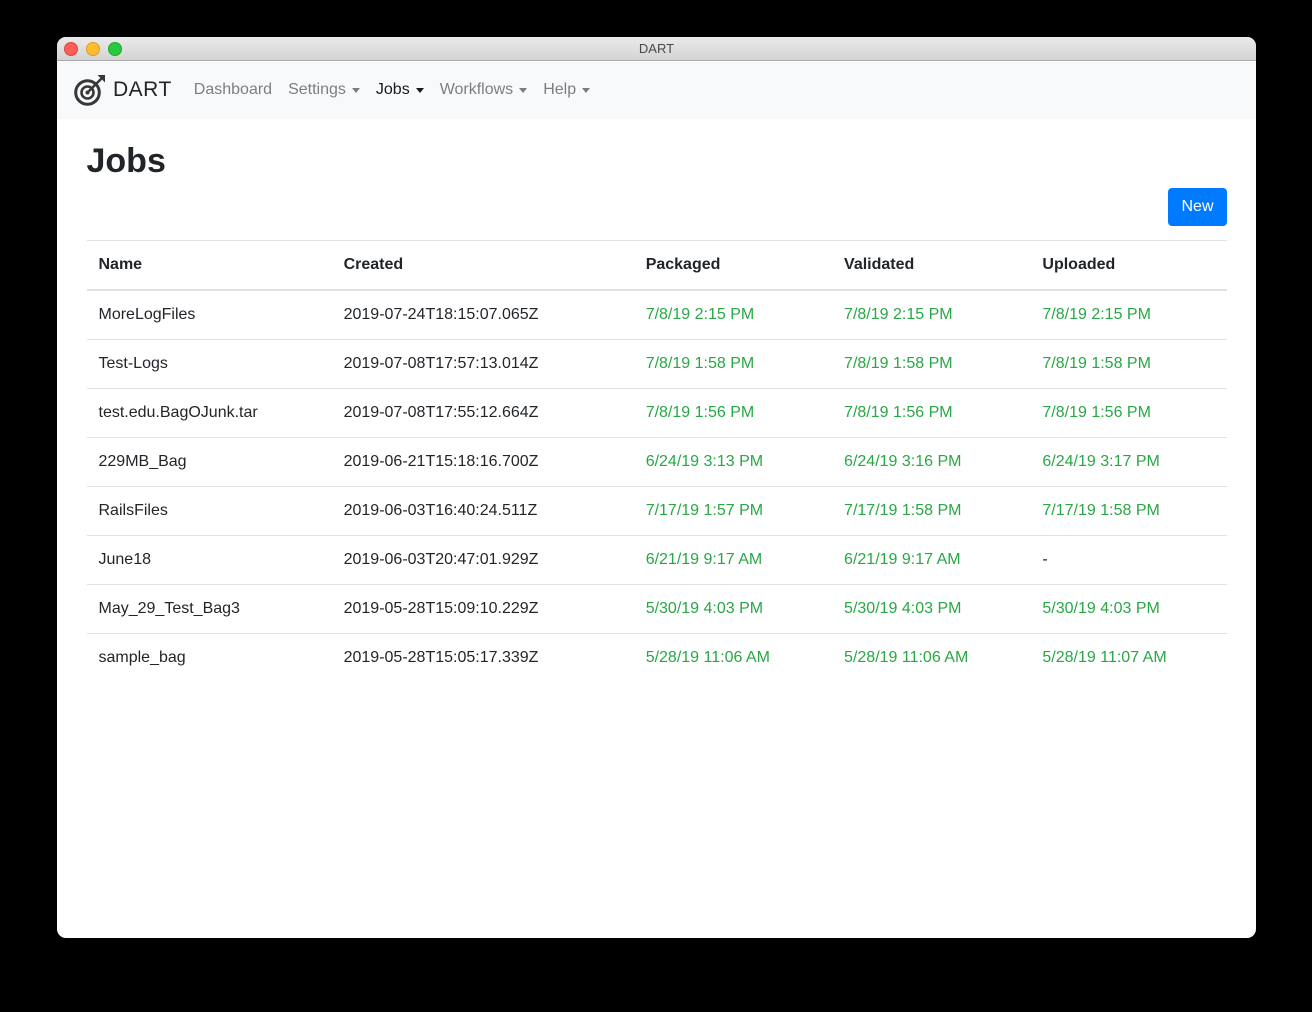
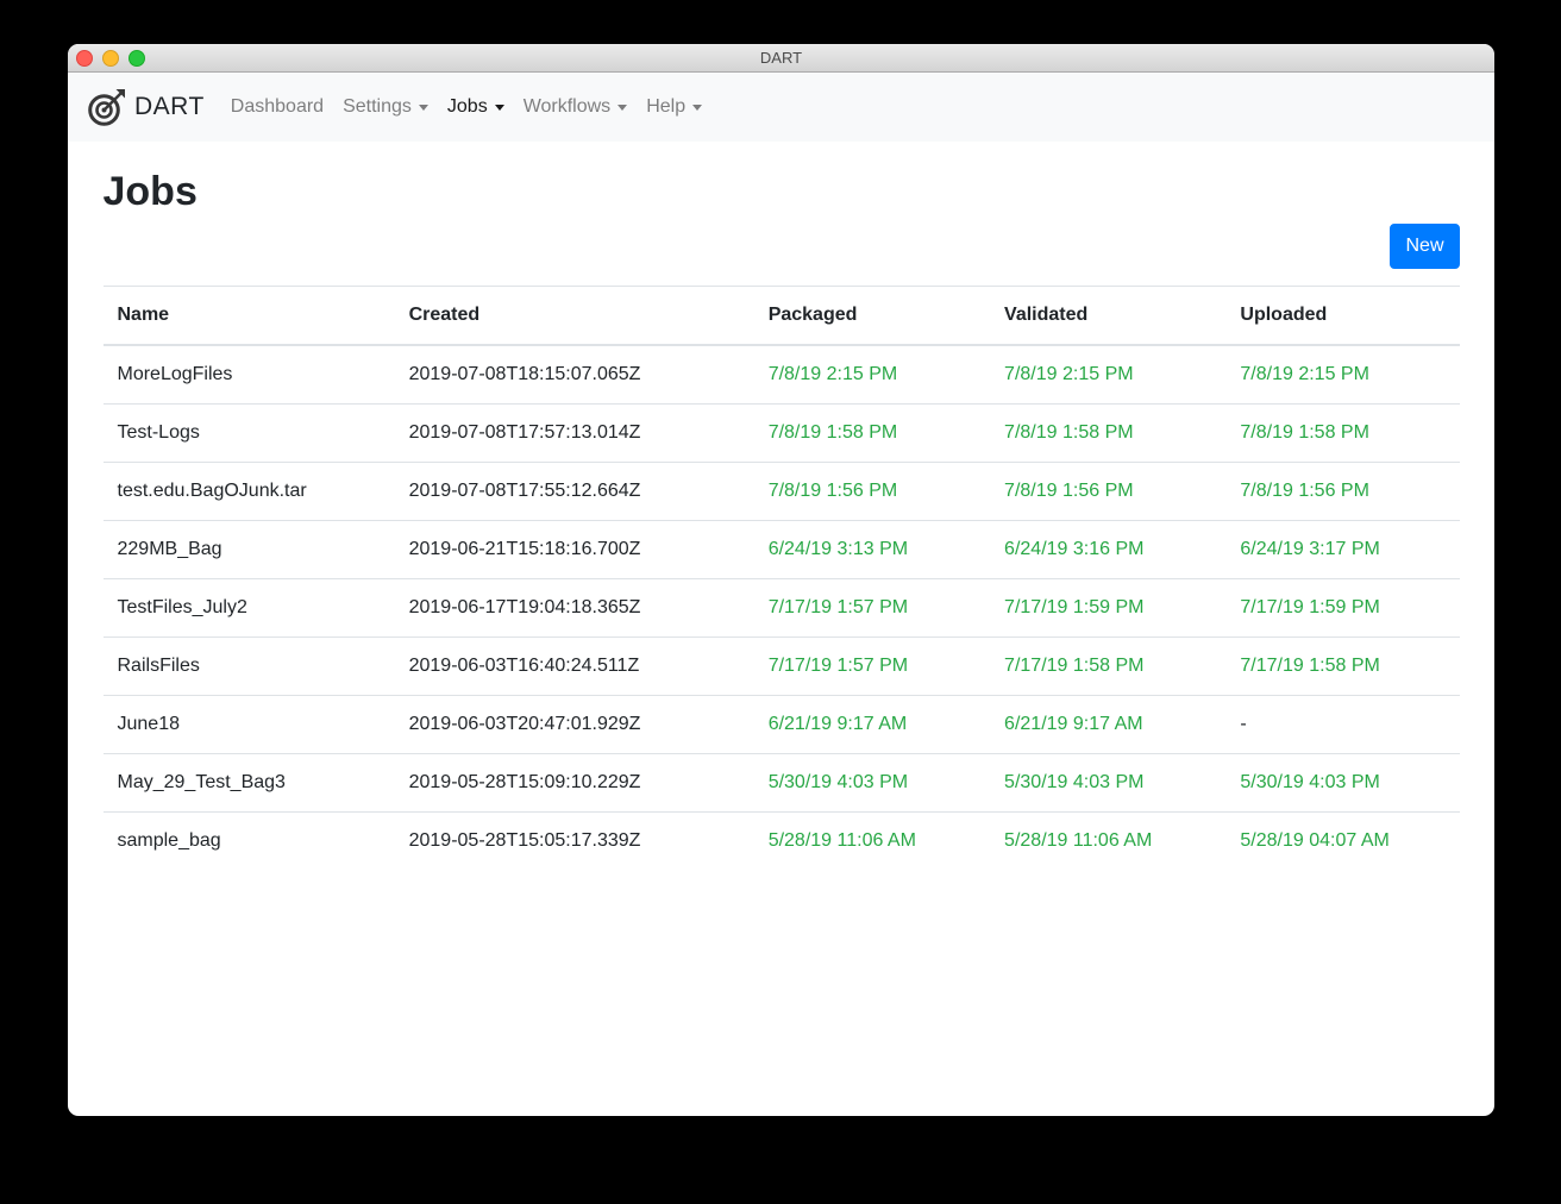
  DART
  DART
  Dashboard
  Settings
  Jobs
  Workflows
  Help
  Jobs
  New
  Name	Created	Packaged	Validated	Uploaded
- MoreLogFiles	2019-07-24T18:15:07.065Z	7/8/19 2:15 PM	7/8/19 2:15 PM	7/8/19 2:15 PM
+ MoreLogFiles	2019-07-08T18:15:07.065Z	7/8/19 2:15 PM	7/8/19 2:15 PM	7/8/19 2:15 PM
  Test-Logs	2019-07-08T17:57:13.014Z	7/8/19 1:58 PM	7/8/19 1:58 PM	7/8/19 1:58 PM
  test.edu.BagOJunk.tar	2019-07-08T17:55:12.664Z	7/8/19 1:56 PM	7/8/19 1:56 PM	7/8/19 1:56 PM
  229MB_Bag	2019-06-21T15:18:16.700Z	6/24/19 3:13 PM	6/24/19 3:16 PM	6/24/19 3:17 PM
+ TestFiles_July2	2019-06-17T19:04:18.365Z	7/17/19 1:57 PM	7/17/19 1:59 PM	7/17/19 1:59 PM
  RailsFiles	2019-06-03T16:40:24.511Z	7/17/19 1:57 PM	7/17/19 1:58 PM	7/17/19 1:58 PM
  June18	2019-06-03T20:47:01.929Z	6/21/19 9:17 AM	6/21/19 9:17 AM	-
  May_29_Test_Bag3	2019-05-28T15:09:10.229Z	5/30/19 4:03 PM	5/30/19 4:03 PM	5/30/19 4:03 PM
- sample_bag	2019-05-28T15:05:17.339Z	5/28/19 11:06 AM	5/28/19 11:06 AM	5/28/19 11:07 AM
+ sample_bag	2019-05-28T15:05:17.339Z	5/28/19 11:06 AM	5/28/19 11:06 AM	5/28/19 04:07 AM
